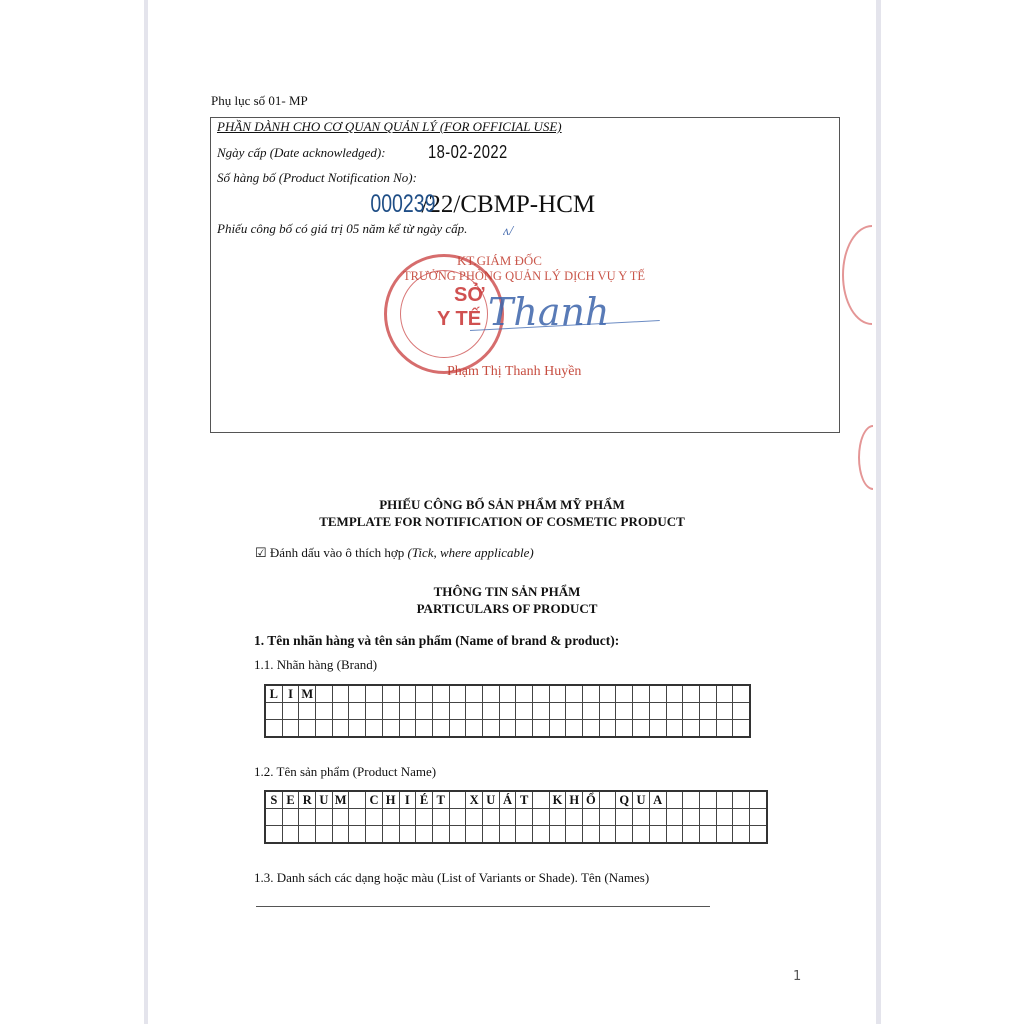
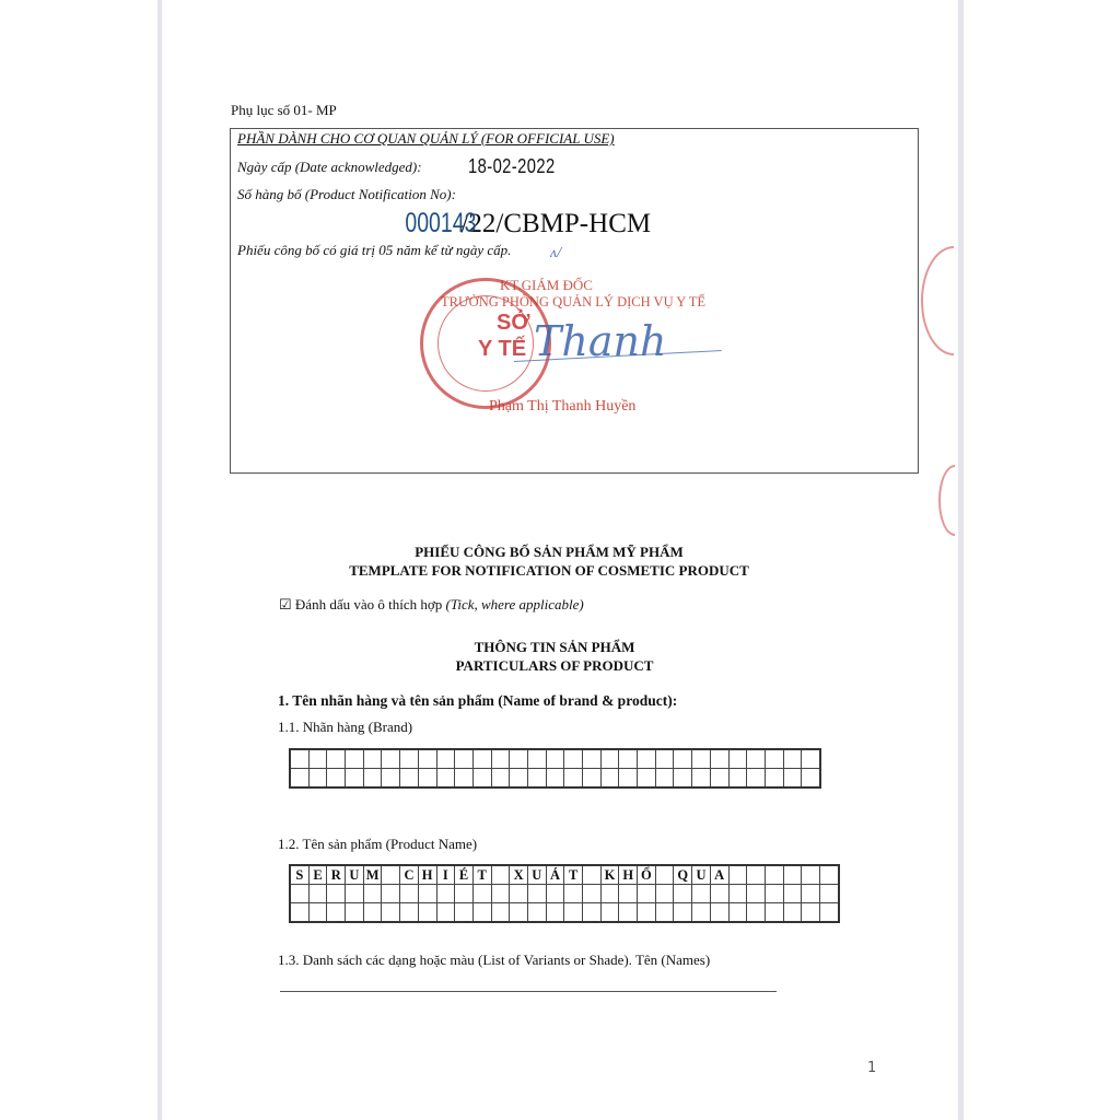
  Phụ lục số 01- MP
  PHẦN DÀNH CHO CƠ QUAN QUẢN LÝ (FOR OFFICIAL USE)
  Ngày cấp (Date acknowledged):
  18-02-2022
  Số hàng bố (Product Notification No):
- 000239/22/CBMP-HCM
+ 000143/22/CBMP-HCM
  Phiếu công bố có giá trị 05 năm kể từ ngày cấp.
  ʌ/
  SỞ
  Y TẾ
  KT.GIÁM ĐỐC
  TRƯỞNG PHÒNG QUẢN LÝ DỊCH VỤ Y TẾ
  Thanh
  Phạm Thị Thanh Huyền
  PHIẾU CÔNG BỐ SẢN PHẨM MỸ PHẨM
  TEMPLATE FOR NOTIFICATION OF COSMETIC PRODUCT
  ☑ Đánh dấu vào ô thích hợp (Tick, where applicable)
  THÔNG TIN SẢN PHẨM
  PARTICULARS OF PRODUCT
  1. Tên nhãn hàng và tên sản phẩm (Name of brand & product):
  1.1. Nhãn hàng (Brand)
- L	I	M
  1.2. Tên sản phẩm (Product Name)
  S	E	R	U	M		C	H	I	É	T		X	U	Á	T		K	H	Ổ		Q	U	A
  1.3. Danh sách các dạng hoặc màu (List of Variants or Shade). Tên (Names)
  1
